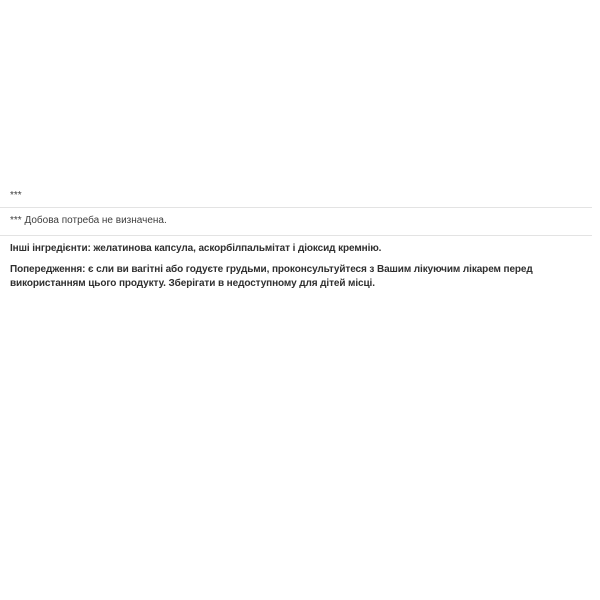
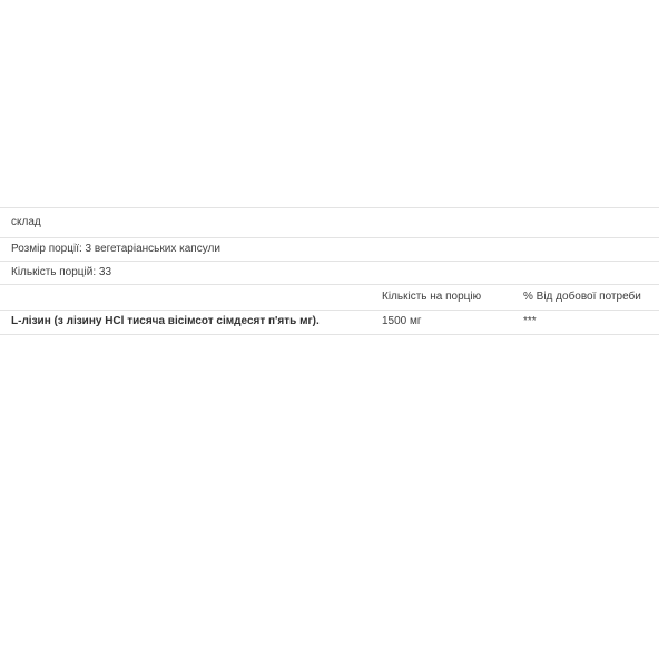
+ склад
+ Розмір порції: 3 вегетаріанських капсули
+ Кількість порцій: 33
+ Кількість на порцію
+ % Від добової потреби
+ L-лізин (з лізину HCl тисяча вісімсот сімдесят п'ять мг).
+ 1500 мг
  ***
- *** Добова потреба не визначена.
- Інші інгредієнти: желатинова капсула, аскорбілпальмітат і діоксид кремнію.
- Попередження: є сли ви вагітні або годуєте грудьми, проконсультуйтеся з Вашим лікуючим лікарем перед використанням цього продукту. Зберігати в недоступному для дітей місці.
